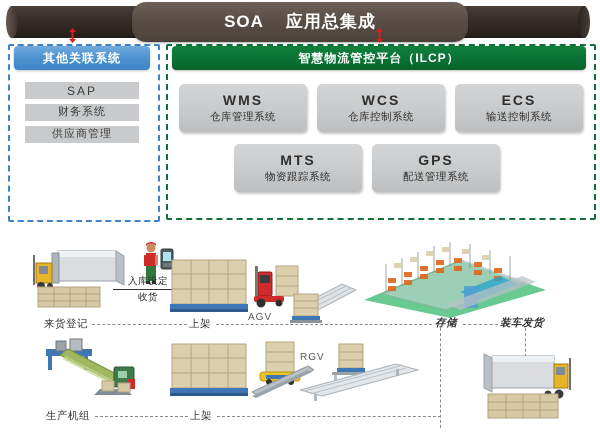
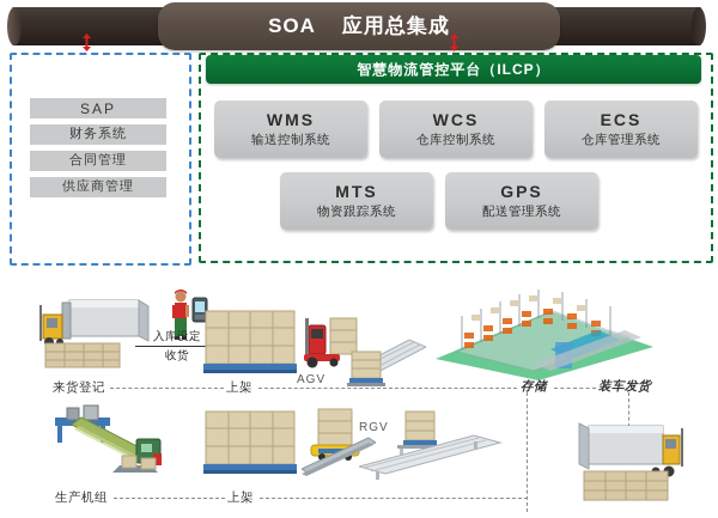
  SOA 应用总集成
- 其他关联系统
  智慧物流管控平台（ILCP）
  SAP
  财务系统
+ 合同管理
  供应商管理
  WMS
- 仓库管理系统
+ 输送控制系统
  WCS
  仓库控制系统
  ECS
- 输送控制系统
+ 仓库管理系统
  MTS
  物资跟踪系统
  GPS
  配送管理系统
  入库设定
  收货
  AGV
  来货登记
  上架
  存储
  装车发货
  RGV
  生产机组
  上架
